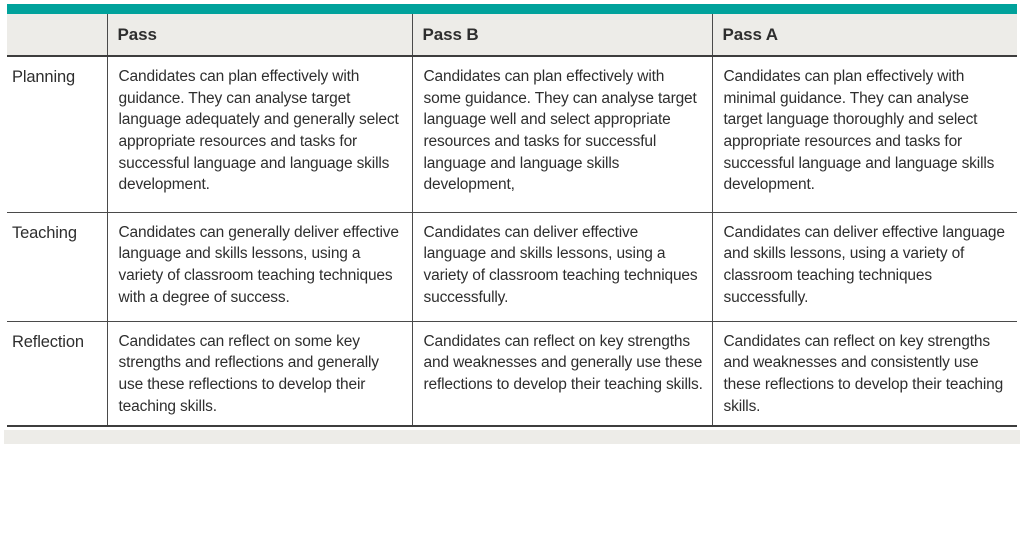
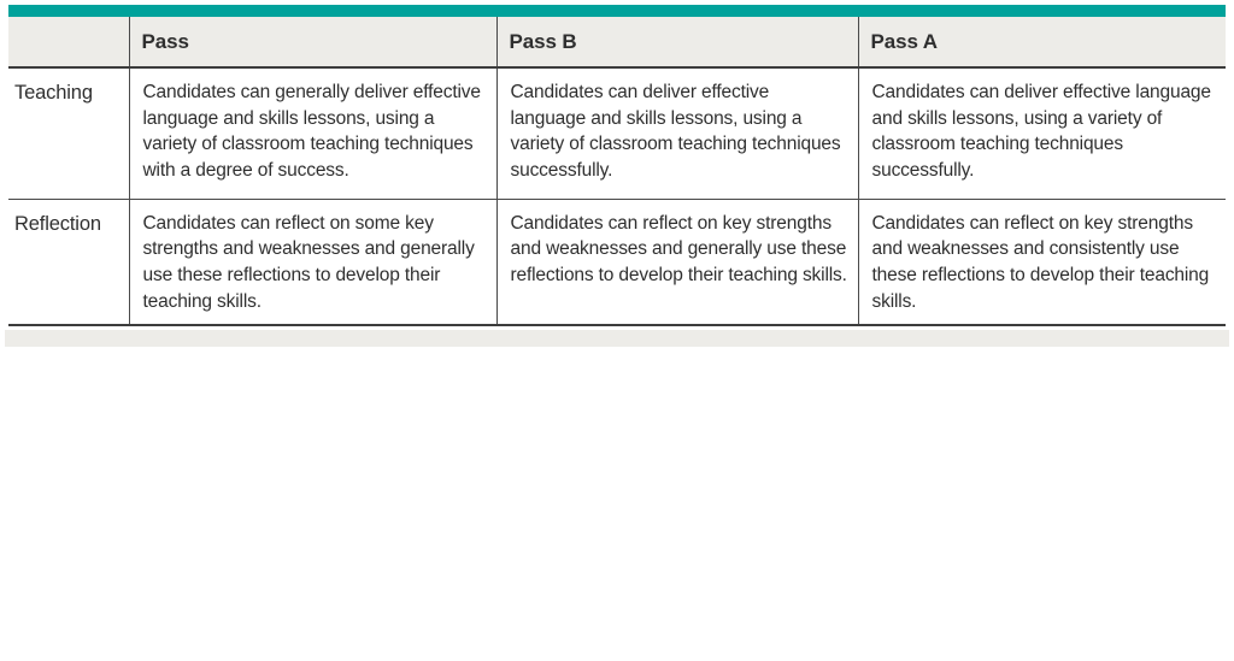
  	Pass	Pass B	Pass A
- Planning	Candidates can plan effectively with guidance. They can analyse target language adequately and generally select appropriate resources and tasks for successful language and language skills development.	Candidates can plan effectively with some guidance. They can analyse target language well and select appropriate resources and tasks for successful language and language skills development,	Candidates can plan effectively with minimal guidance. They can analyse target language thoroughly and select appropriate resources and tasks for successful language and language skills development.
  Teaching	Candidates can generally deliver effective language and skills lessons, using a variety of classroom teaching techniques with a degree of success.	Candidates can deliver effective language and skills lessons, using a variety of classroom teaching techniques successfully.	Candidates can deliver effective language and skills lessons, using a variety of classroom teaching techniques successfully.
- Reflection	Candidates can reflect on some key strengths and reflections and generally use these reflections to develop their teaching skills.	Candidates can reflect on key strengths and weaknesses and generally use these reflections to develop their teaching skills.	Candidates can reflect on key strengths and weaknesses and consistently use these reflections to develop their teaching skills.
+ Reflection	Candidates can reflect on some key strengths and weaknesses and generally use these reflections to develop their teaching skills.	Candidates can reflect on key strengths and weaknesses and generally use these reflections to develop their teaching skills.	Candidates can reflect on key strengths and weaknesses and consistently use these reflections to develop their teaching skills.
